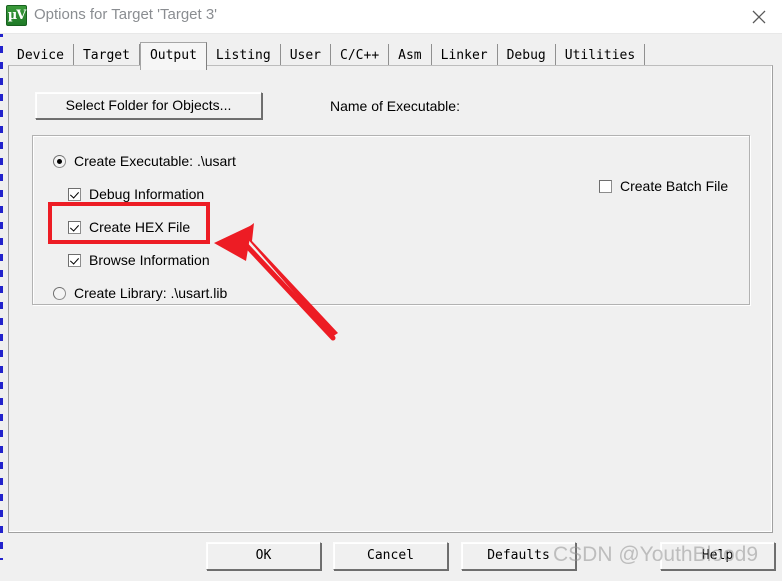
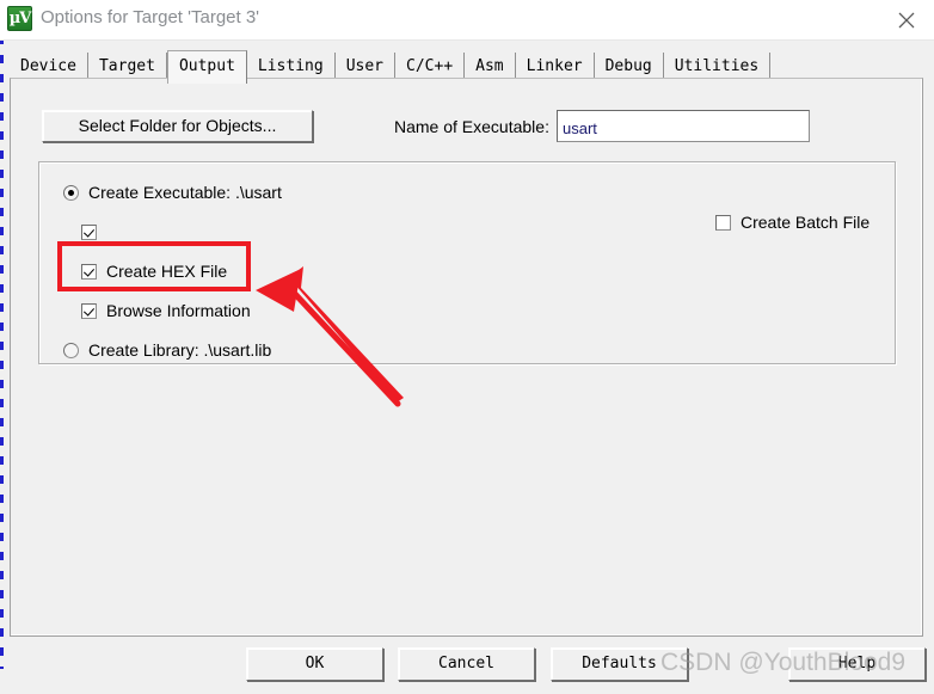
  µV
  Options for Target 'Target 3'
  Device Target Output Listing User C/C++ Asm Linker Debug Utilities
  Select Folder for Objects...
  Name of Executable:
+ usart
  Create Executable: .\usart
- Debug Information
  Create HEX File
  Browse Information
  Create Library: .\usart.lib
  Create Batch File
  OK
  Cancel
  Defaults
  Help
  CSDN @YouthBlood9
